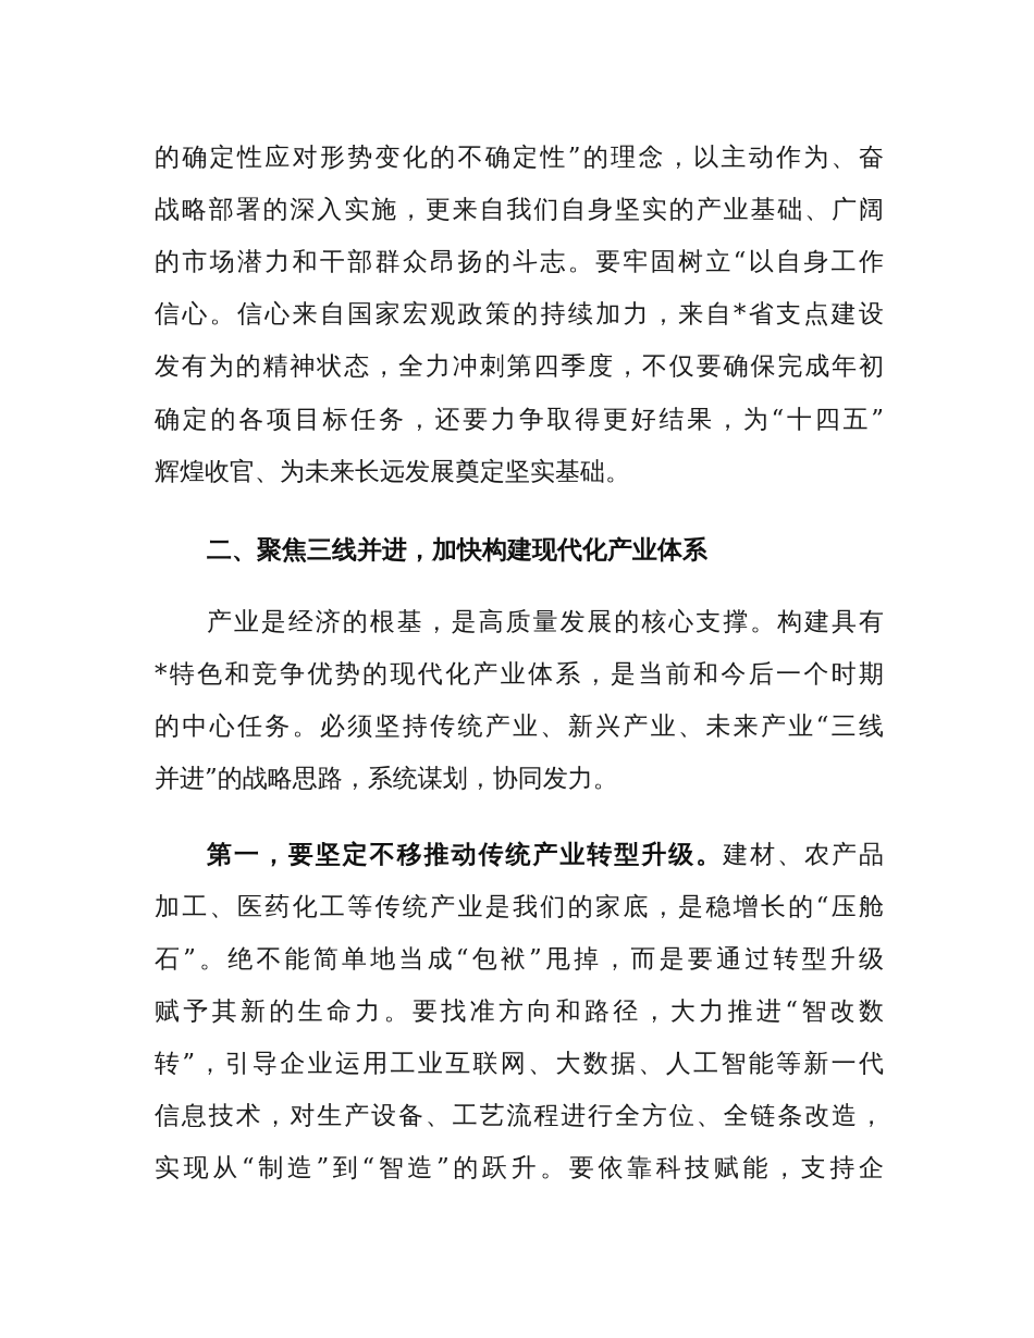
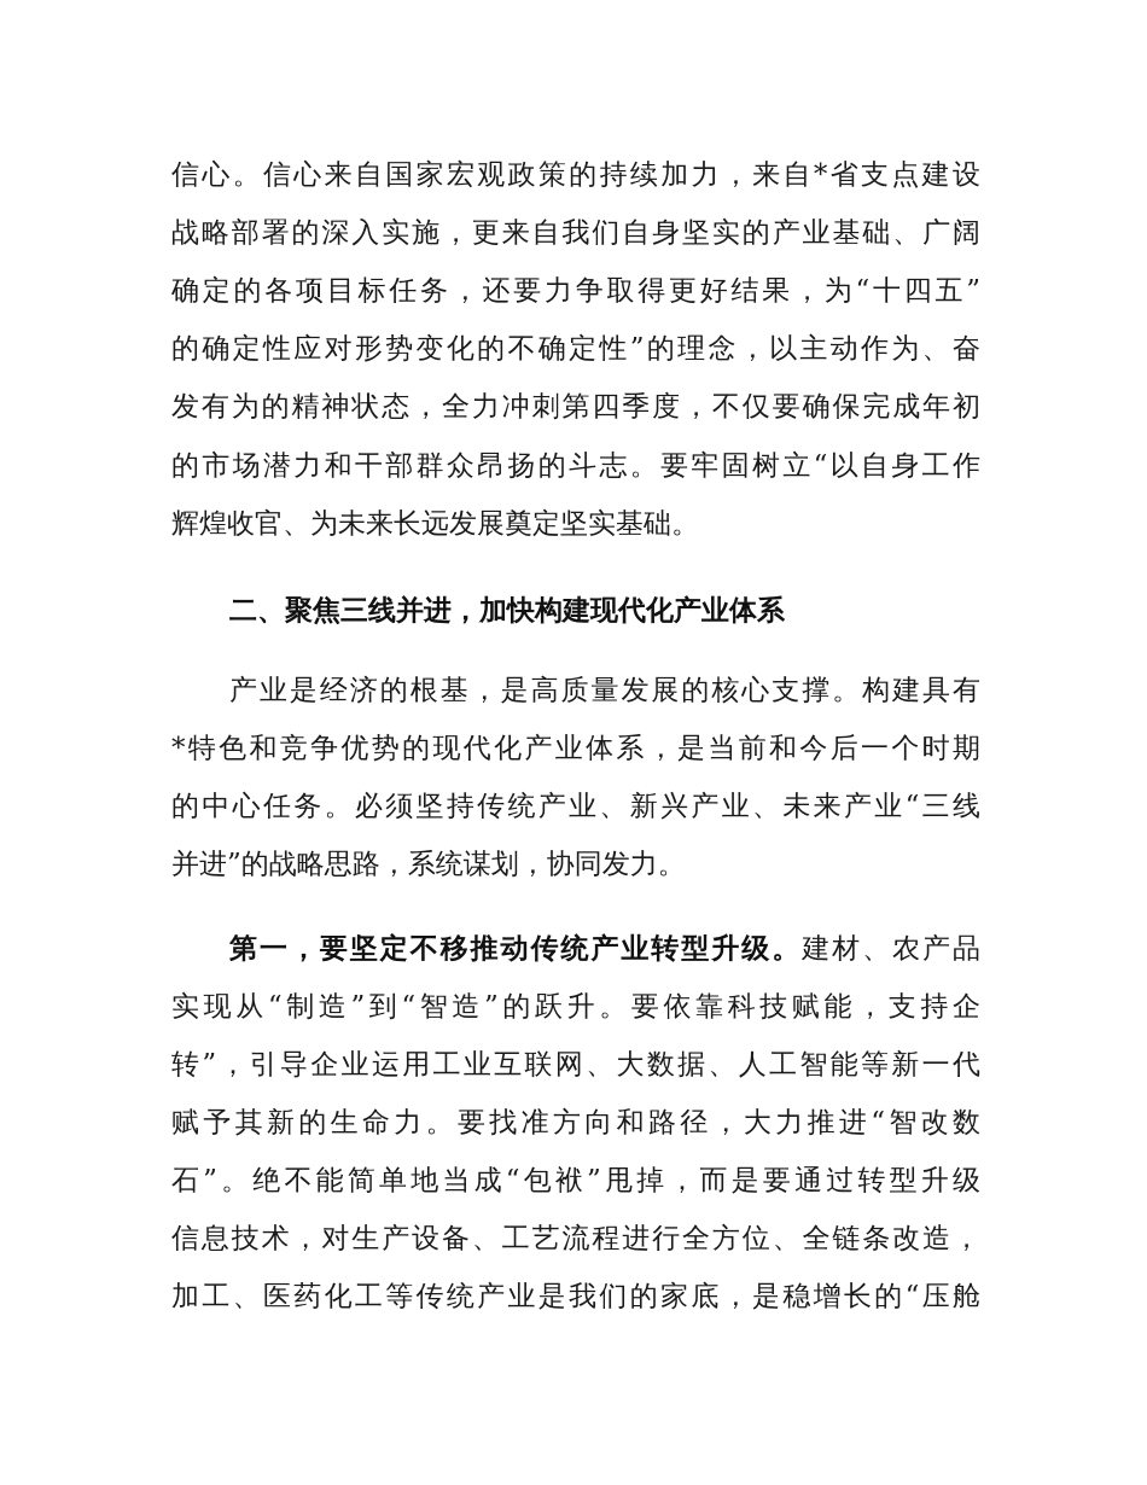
- 的确定性应对形势变化的不确定性”的理念，以主动作为、奋
+ 信心。信心来自国家宏观政策的持续加力，来自*省支点建设
  战略部署的深入实施，更来自我们自身坚实的产业基础、广阔
- 的市场潜力和干部群众昂扬的斗志。要牢固树立“以自身工作
+ 确定的各项目标任务，还要力争取得更好结果，为“十四五”
- 信心。信心来自国家宏观政策的持续加力，来自*省支点建设
+ 的确定性应对形势变化的不确定性”的理念，以主动作为、奋
  发有为的精神状态，全力冲刺第四季度，不仅要确保完成年初
- 确定的各项目标任务，还要力争取得更好结果，为“十四五”
+ 的市场潜力和干部群众昂扬的斗志。要牢固树立“以自身工作
  辉煌收官、为未来长远发展奠定坚实基础。
  二、聚焦三线并进，加快构建现代化产业体系
  产业是经济的根基，是高质量发展的核心支撑。构建具有
  *特色和竞争优势的现代化产业体系，是当前和今后一个时期
  的中心任务。必须坚持传统产业、新兴产业、未来产业“三线
  并进”的战略思路，系统谋划，协同发力。
  第一，要坚定不移推动传统产业转型升级。建材、农产品
- 加工、医药化工等传统产业是我们的家底，是稳增长的“压舱
+ 实现从“制造”到“智造”的跃升。要依靠科技赋能，支持企
- 石”。绝不能简单地当成“包袱”甩掉，而是要通过转型升级
+ 转”，引导企业运用工业互联网、大数据、人工智能等新一代
  赋予其新的生命力。要找准方向和路径，大力推进“智改数
- 转”，引导企业运用工业互联网、大数据、人工智能等新一代
+ 石”。绝不能简单地当成“包袱”甩掉，而是要通过转型升级
  信息技术，对生产设备、工艺流程进行全方位、全链条改造，
- 实现从“制造”到“智造”的跃升。要依靠科技赋能，支持企
+ 加工、医药化工等传统产业是我们的家底，是稳增长的“压舱
